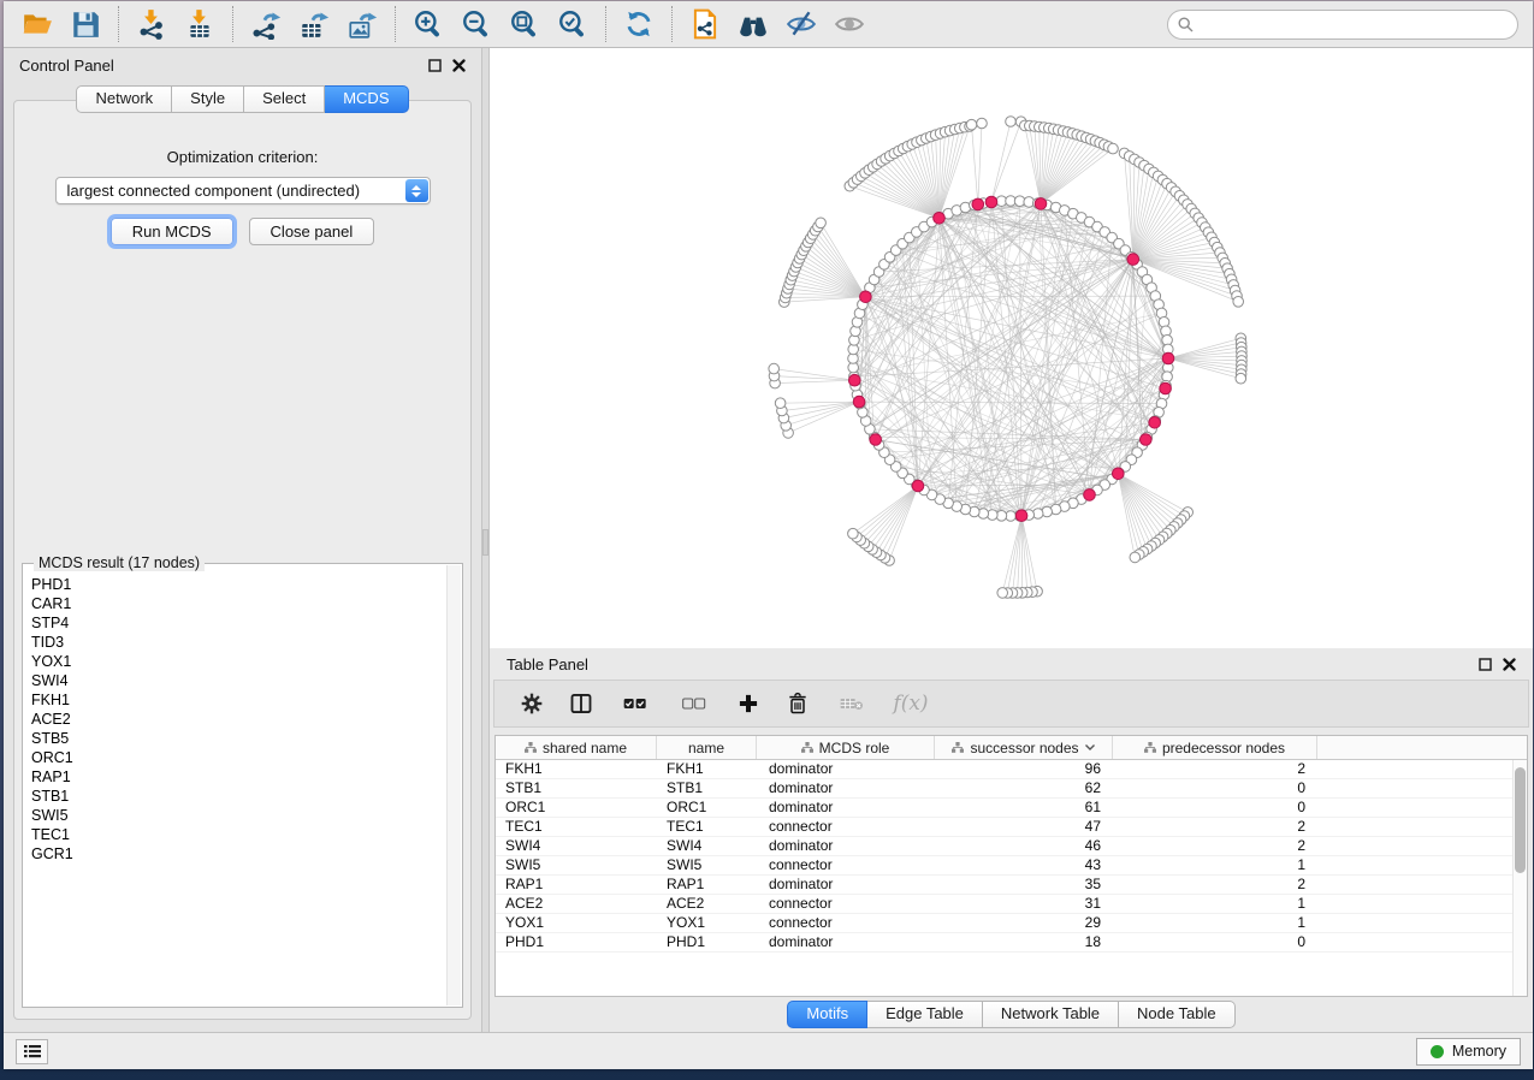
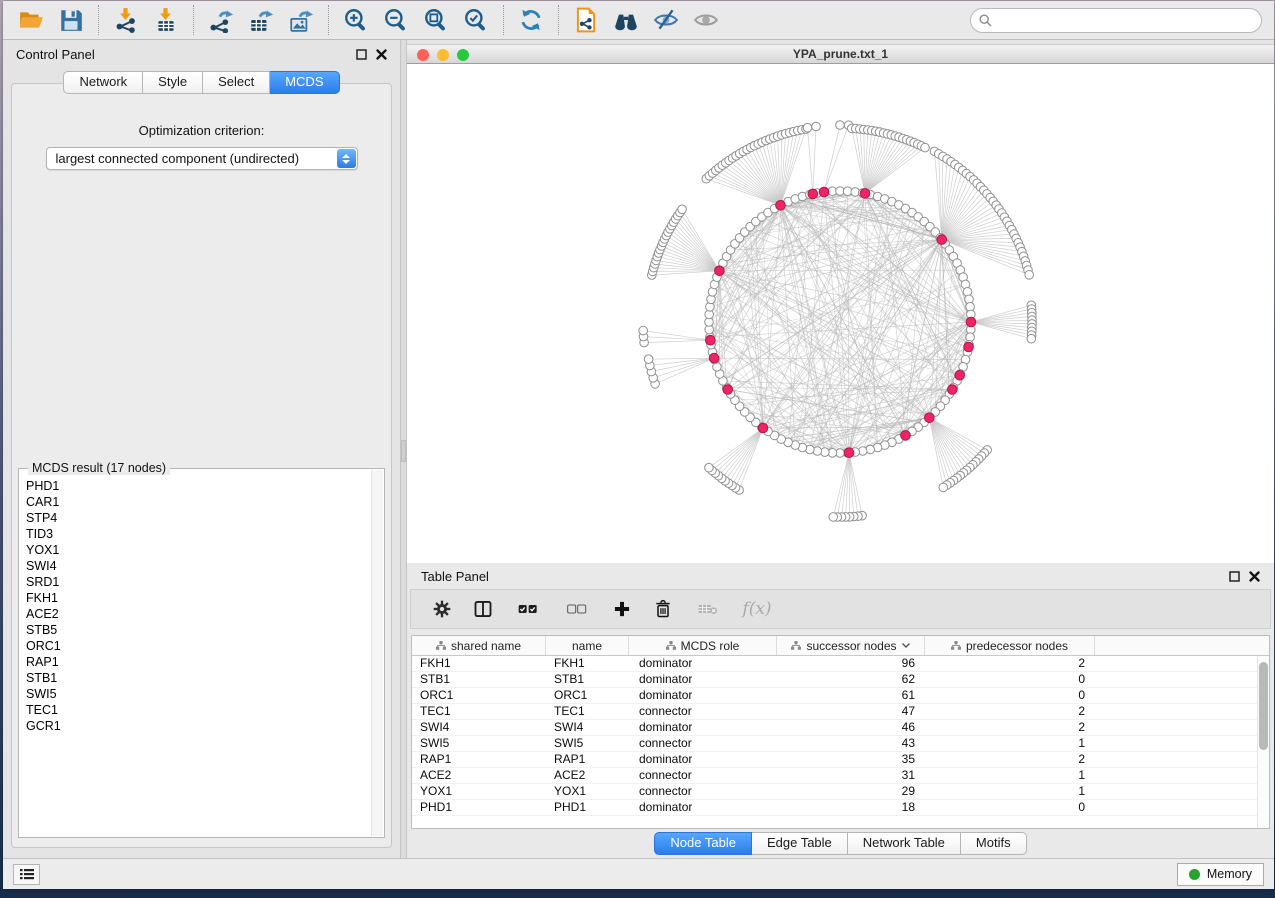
  Control Panel
  Network
  Style
  Select
  MCDS
  Optimization criterion:
  largest connected component (undirected)
- Run MCDS
- Close panel
  MCDS result (17 nodes)
  PHD1
  CAR1
  STP4
  TID3
  YOX1
  SWI4
+ SRD1
  FKH1
  ACE2
  STB5
  ORC1
  RAP1
  STB1
  SWI5
  TEC1
  GCR1
+ YPA_prune.txt_1
  Table Panel
  f(x)
  shared name
  name
  MCDS role
  successor nodes
  predecessor nodes
  FKH1
  FKH1
  dominator
  96
  2
  STB1
  STB1
  dominator
  62
  0
  ORC1
  ORC1
  dominator
  61
  0
  TEC1
  TEC1
  connector
  47
  2
  SWI4
  SWI4
  dominator
  46
  2
  SWI5
  SWI5
  connector
  43
  1
  RAP1
  RAP1
  dominator
  35
  2
  ACE2
  ACE2
  connector
  31
  1
  YOX1
  YOX1
  connector
  29
  1
  PHD1
  PHD1
  dominator
  18
  0
- Motifs
+ Node Table
  Edge Table
  Network Table
- Node Table
+ Motifs
  Memory
